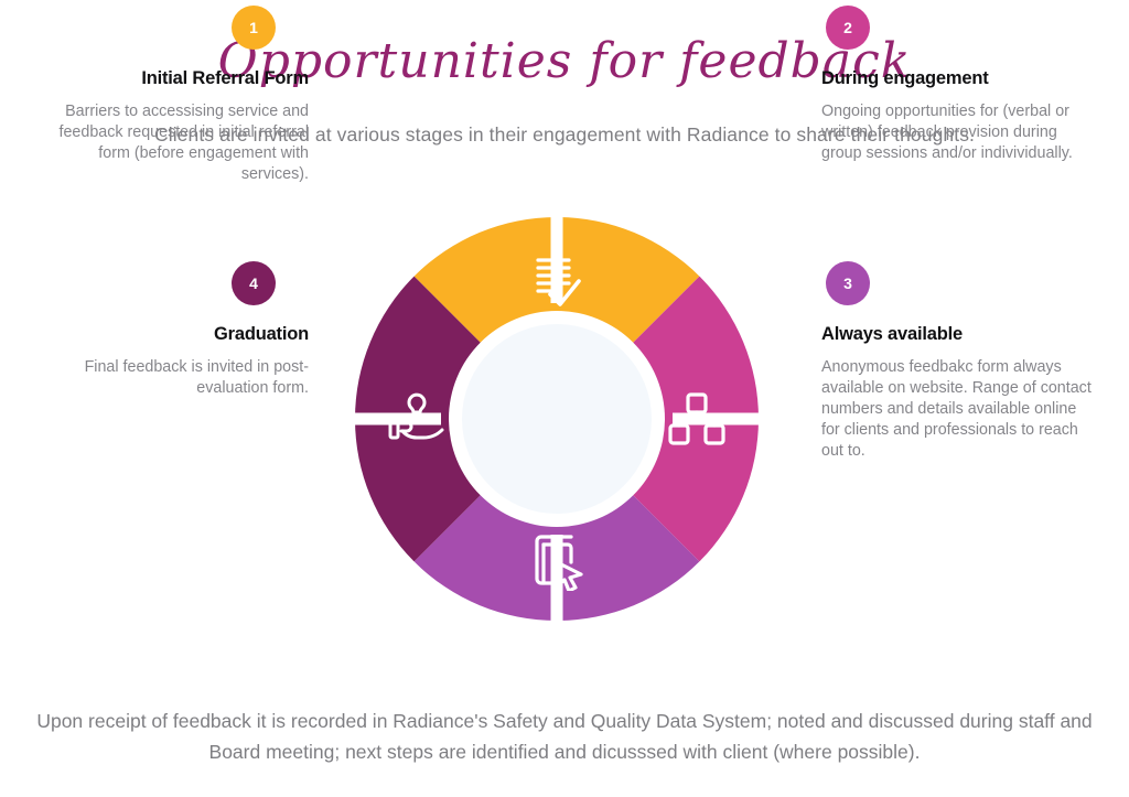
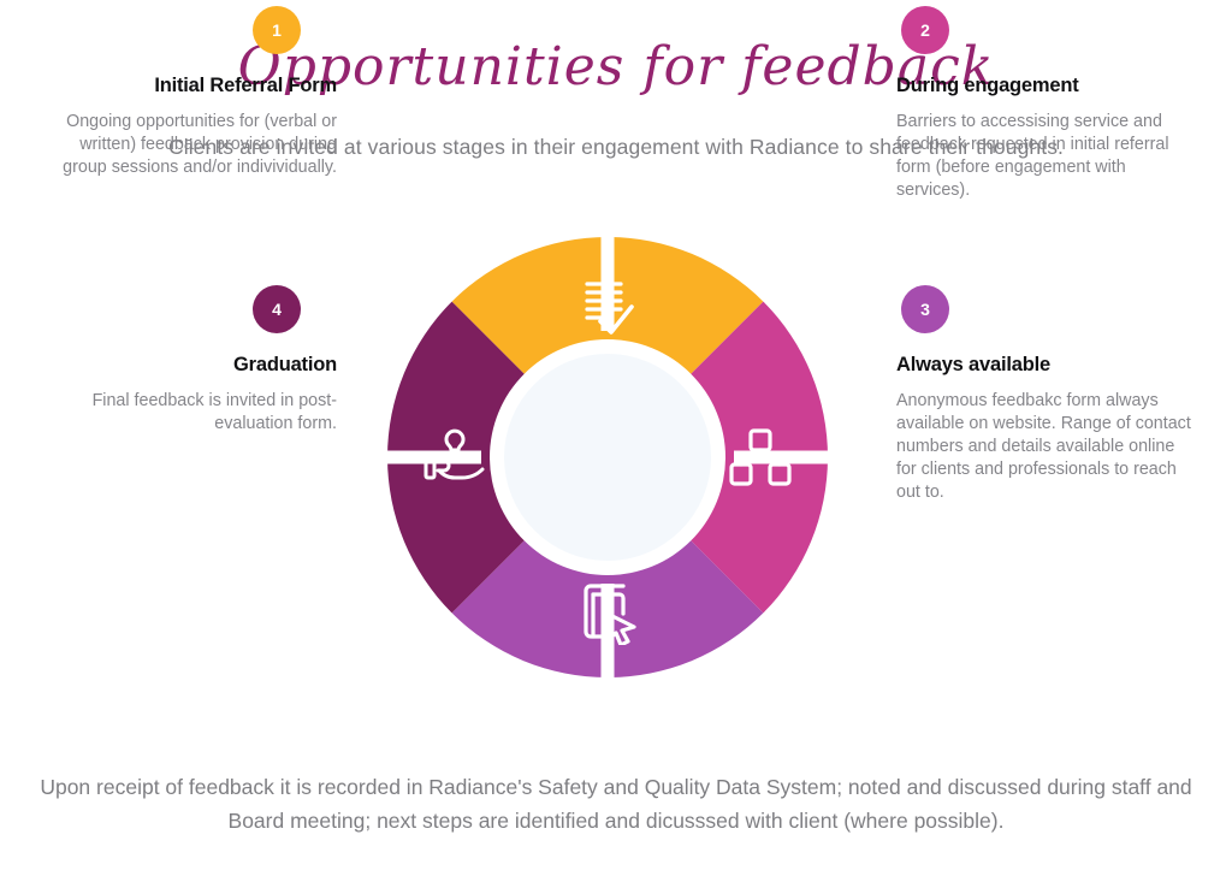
  Opportunities for feedback
  Clients are invited at various stages in their engagement with Radiance to share their thoughts.
  1
  Initial Referral Form
- Barriers to accessising service and feedback requested in initial referral form (before engagement with services).
+ Ongoing opportunities for (verbal or written) feedback provision during group sessions and/or indivividually.
  4
  Graduation
  Final feedback is invited in post-evaluation form.
  2
  During engagement
- Ongoing opportunities for (verbal or written) feedback provision during group sessions and/or indivividually.
+ Barriers to accessising service and feedback requested in initial referral form (before engagement with services).
  3
  Always available
  Anonymous feedbakc form always available on website. Range of contact numbers and details available online for clients and professionals to reach out to.
  Upon receipt of feedback it is recorded in Radiance's Safety and Quality Data System; noted and discussed during staff and Board meeting; next steps are identified and dicusssed with client (where possible).
